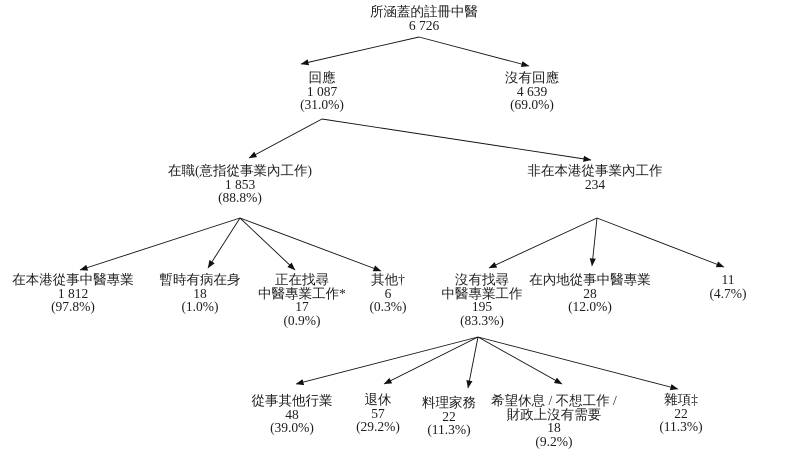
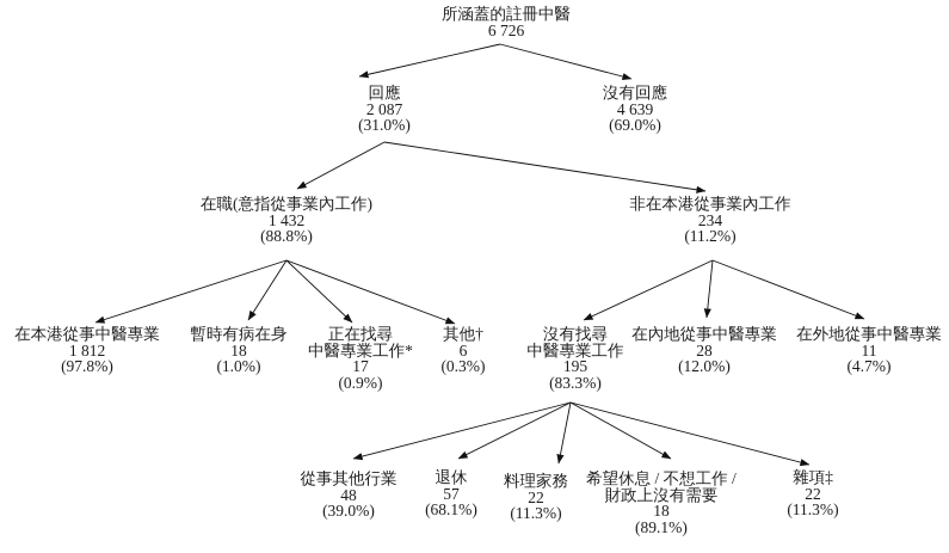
  所涵蓋的註冊中醫
  6 726
  回應
- 1 087
+ 2 087
  (31.0%)
  沒有回應
  4 639
  (69.0%)
  在職(意指從事業內工作)
- 1 853
+ 1 432
  (88.8%)
  非在本港從事業內工作
  234
+ (11.2%)
  在本港從事中醫專業
  1 812
  (97.8%)
  暫時有病在身
  18
  (1.0%)
  正在找尋
  中醫專業工作*
  17
  (0.9%)
  其他†
  6
  (0.3%)
  沒有找尋
  中醫專業工作
  195
  (83.3%)
  在內地從事中醫專業
  28
  (12.0%)
+ 在外地從事中醫專業
  11
  (4.7%)
  從事其他行業
  48
  (39.0%)
  退休
  57
- (29.2%)
+ (68.1%)
  料理家務
  22
  (11.3%)
  希望休息 / 不想工作 /
  財政上沒有需要
  18
- (9.2%)
+ (89.1%)
  雜項‡
  22
  (11.3%)
